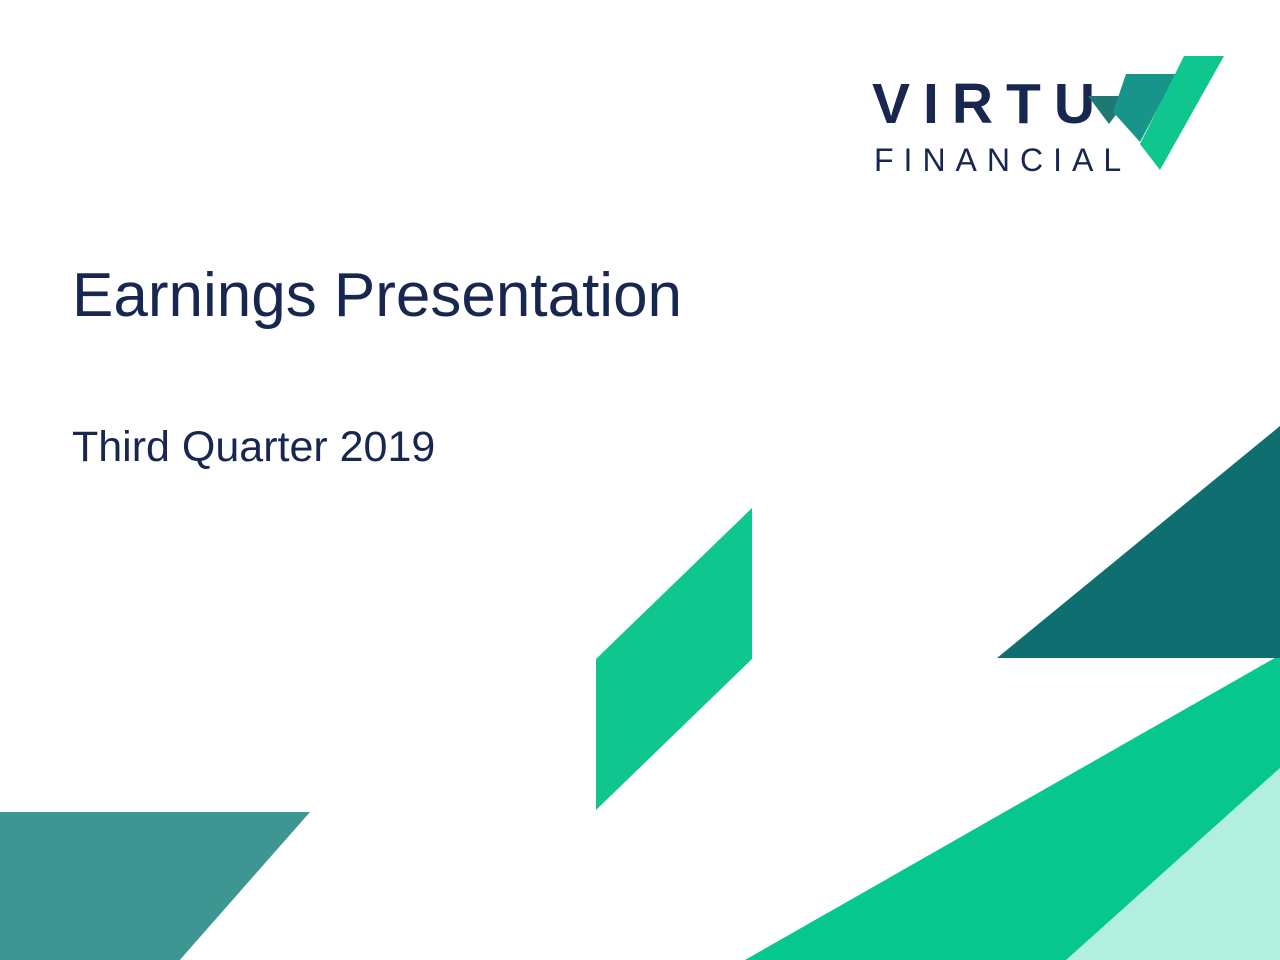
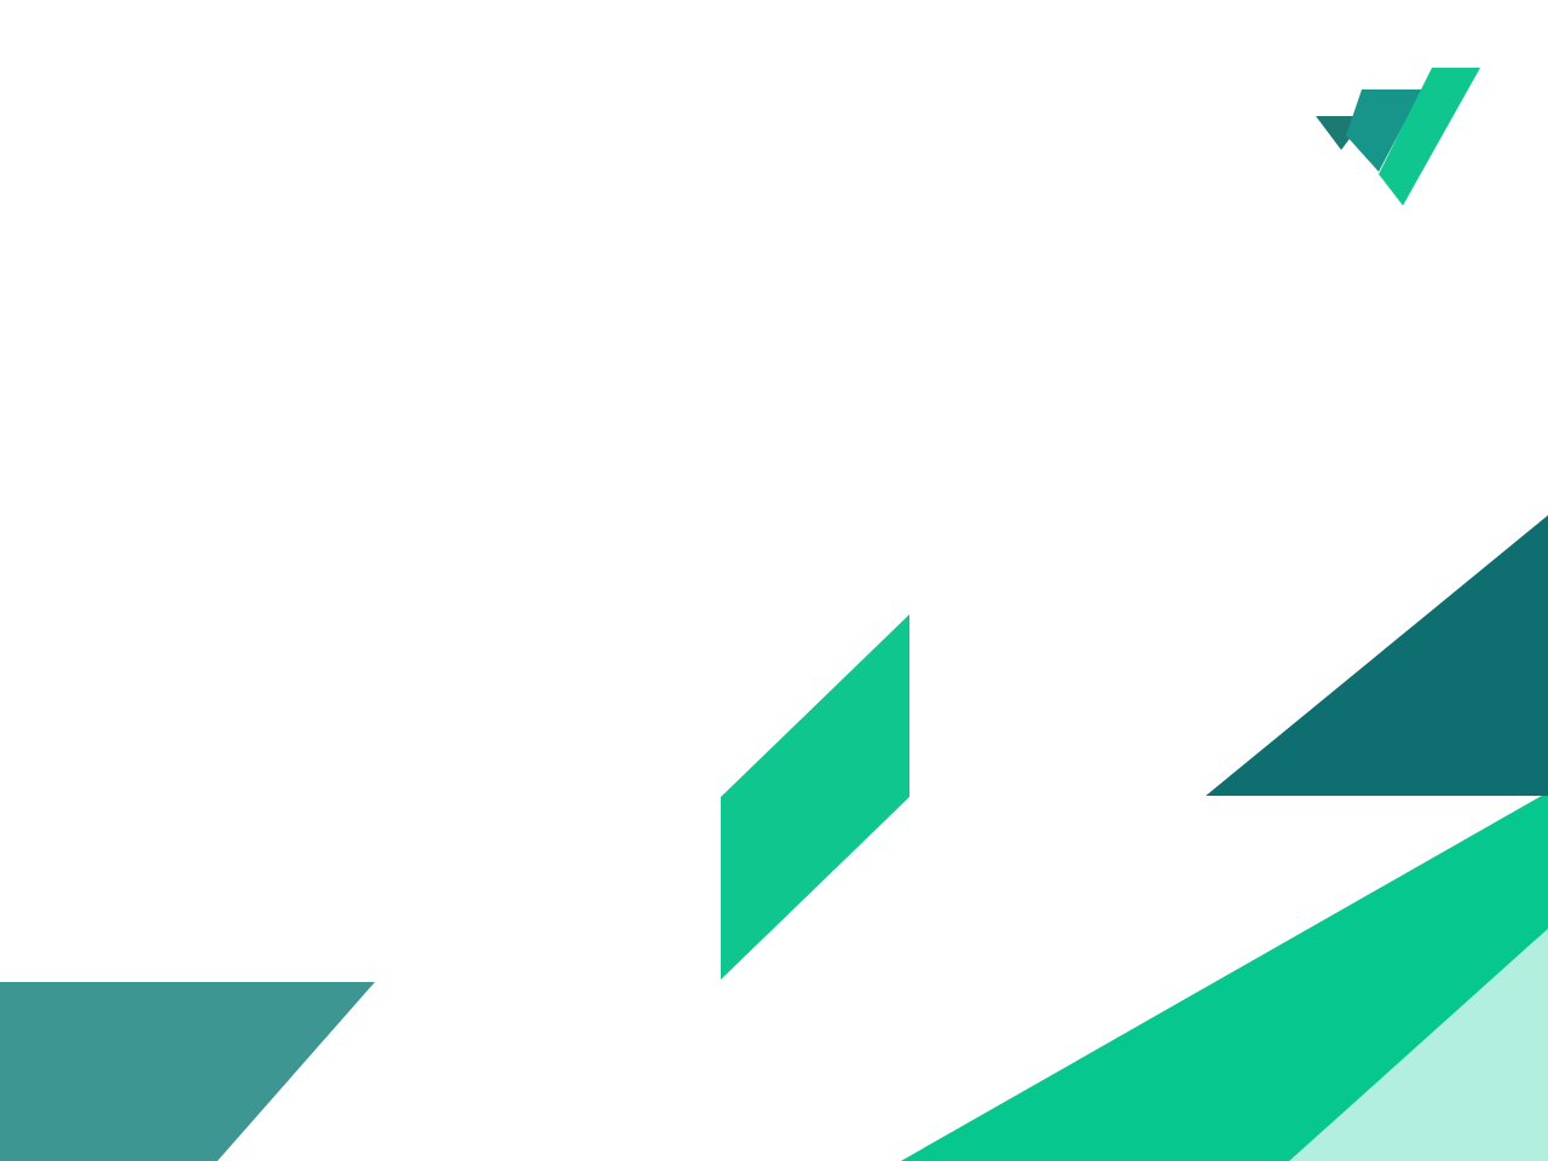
- VIRTU
- FINANCIAL
- Earnings Presentation
- Third Quarter 2019
